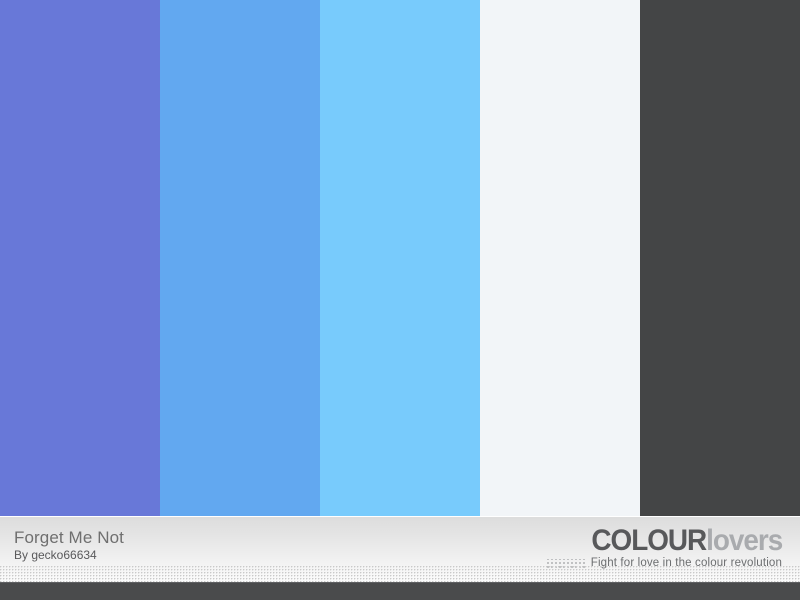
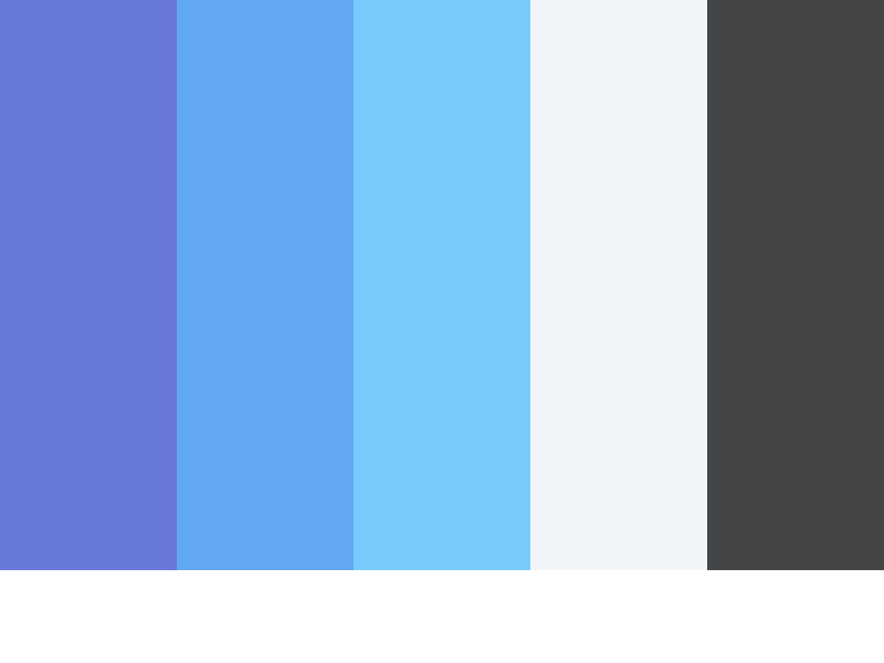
- Forget Me Not
- By gecko66634
- COLOURlovers
- Fight for love in the colour revolution
